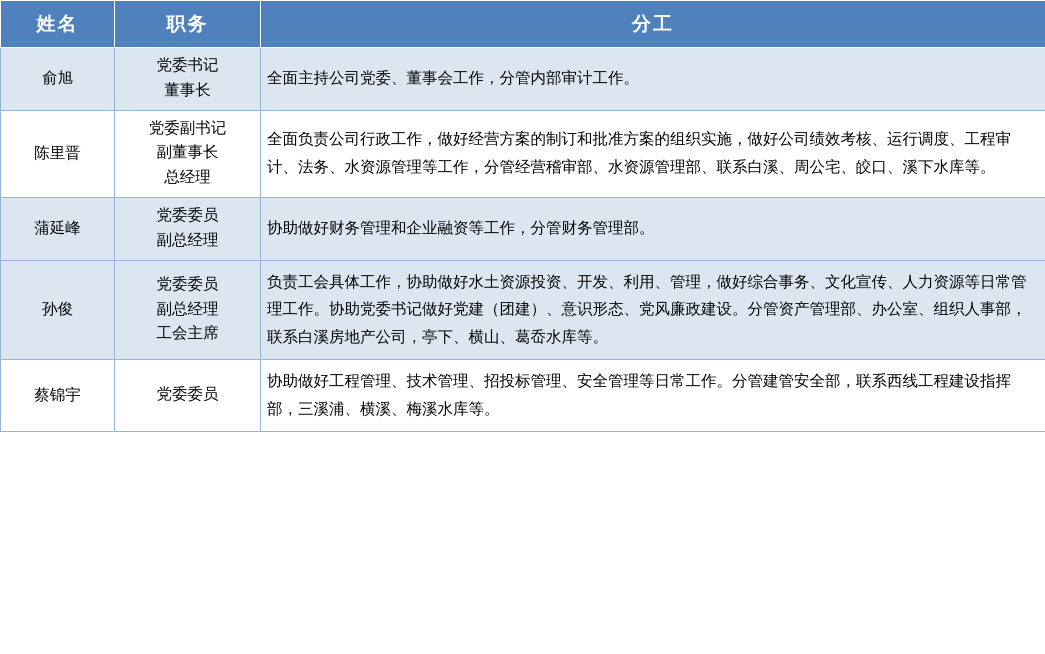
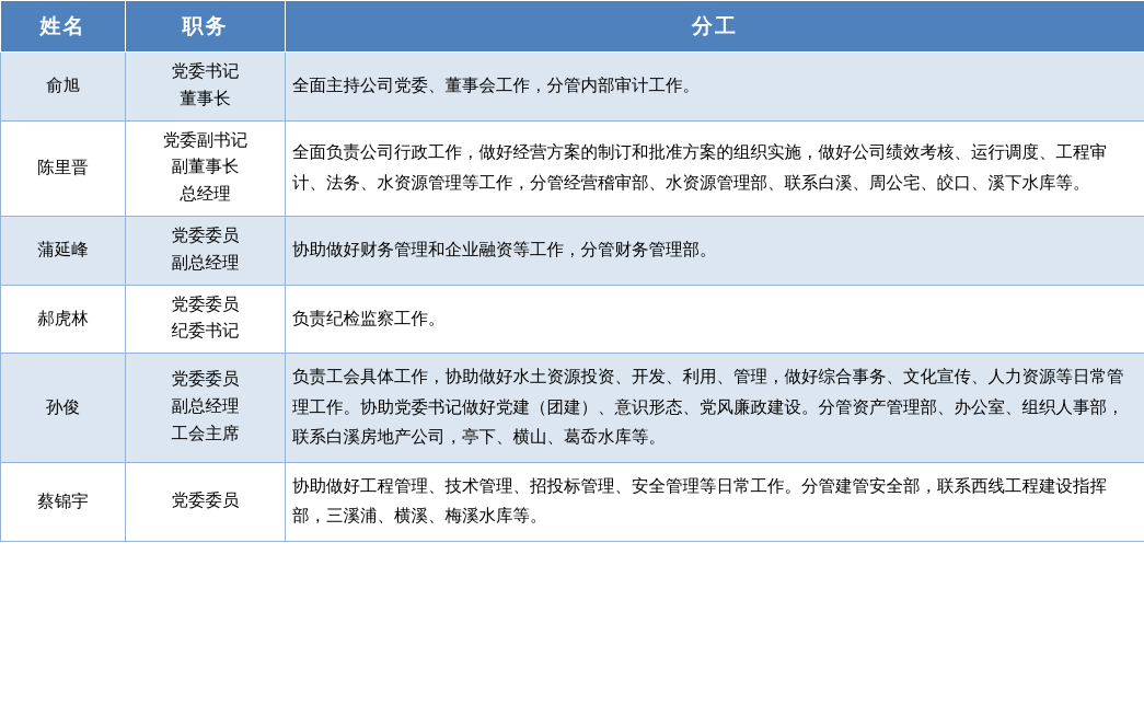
  姓名	职务	分工
  俞旭	党委书记 董事长	全面主持公司党委、董事会工作，分管内部审计工作。
  陈里晋	党委副书记 副董事长 总经理	全面负责公司行政工作，做好经营方案的制订和批准方案的组织实施，做好公司绩效考核、运行调度、工程审计、法务、水资源管理等工作，分管经营稽审部、水资源管理部、联系白溪、周公宅、皎口、溪下水库等。
  蒲延峰	党委委员 副总经理	协助做好财务管理和企业融资等工作，分管财务管理部。
+ 郝虎林	党委委员 纪委书记	负责纪检监察工作。
  孙俊	党委委员 副总经理 工会主席	负责工会具体工作，协助做好水土资源投资、开发、利用、管理，做好综合事务、文化宣传、人力资源等日常管理工作。协助党委书记做好党建（团建）、意识形态、党风廉政建设。分管资产管理部、办公室、组织人事部，联系白溪房地产公司，亭下、横山、葛岙水库等。
  蔡锦宇	党委委员	协助做好工程管理、技术管理、招投标管理、安全管理等日常工作。分管建管安全部，联系西线工程建设指挥部，三溪浦、横溪、梅溪水库等。
